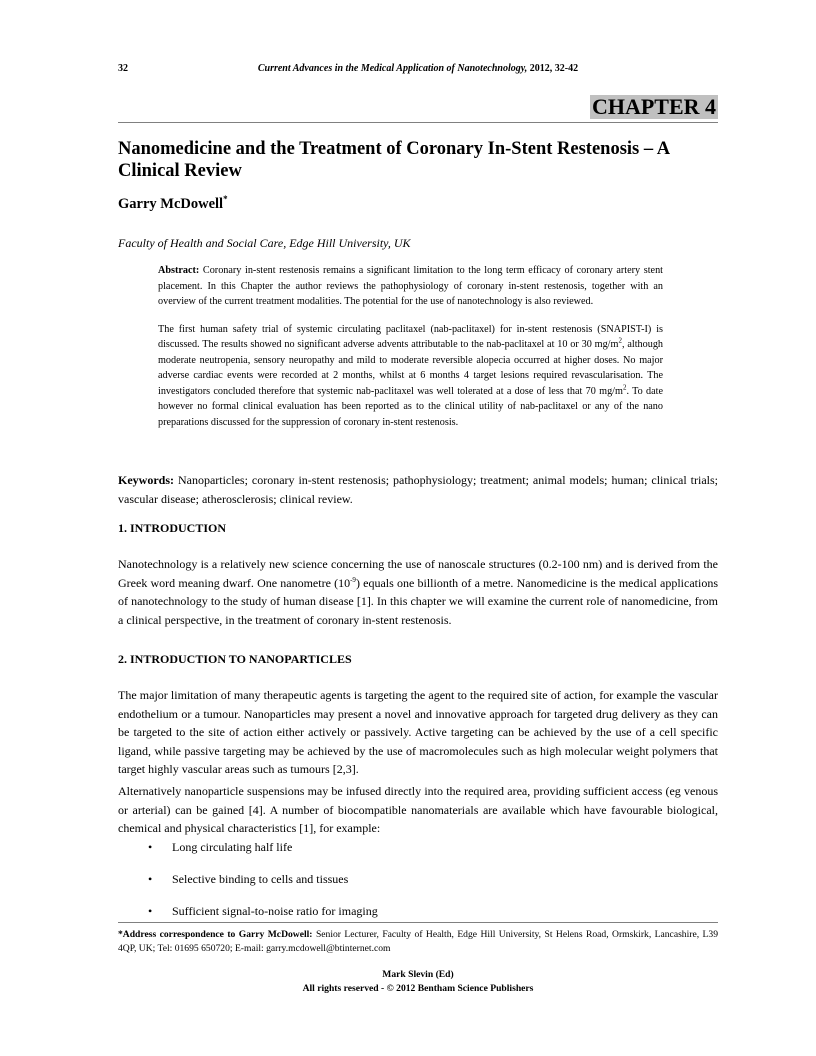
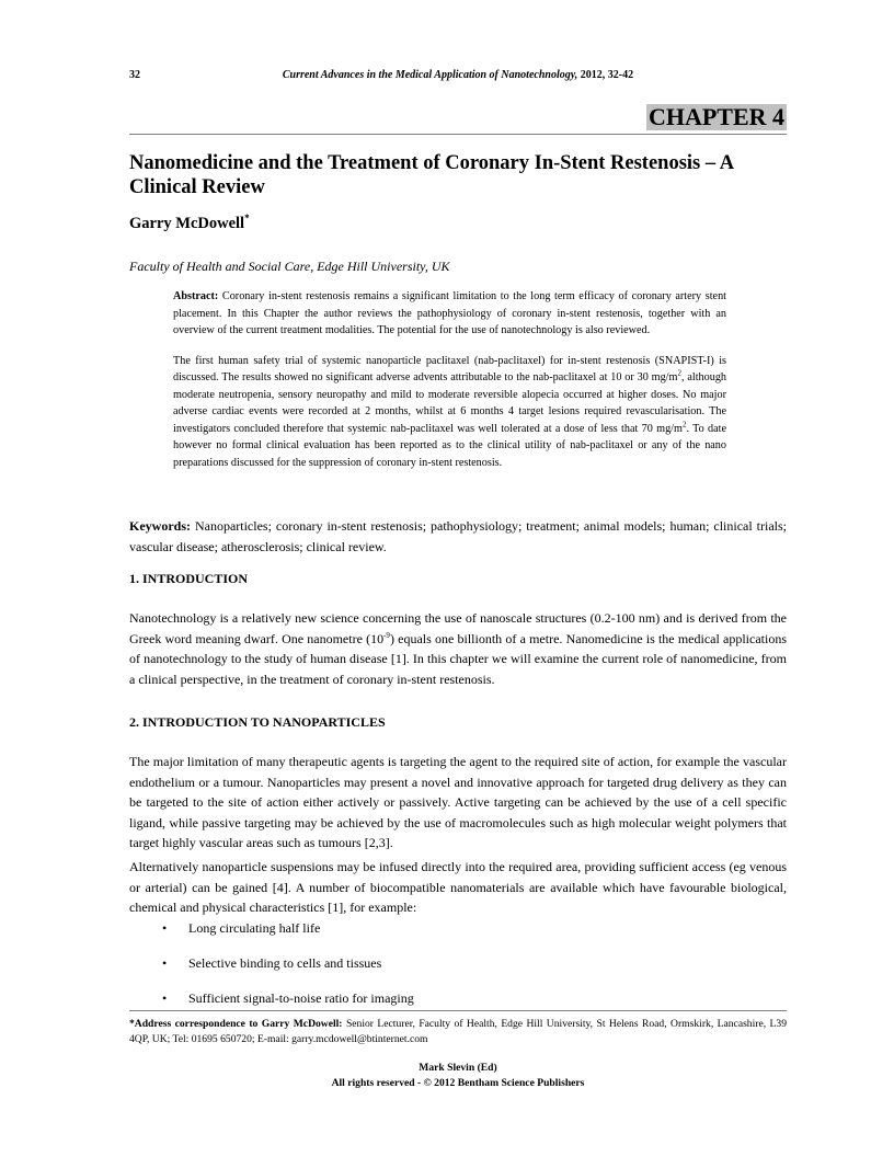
  32
  Current Advances in the Medical Application of Nanotechnology, 2012, 32-42
  CHAPTER 4
  Nanomedicine and the Treatment of Coronary In-Stent Restenosis – A Clinical Review
  Garry McDowell*
  Faculty of Health and Social Care, Edge Hill University, UK
  Abstract: Coronary in-stent restenosis remains a significant limitation to the long term efficacy of coronary artery stent placement. In this Chapter the author reviews the pathophysiology of coronary in-stent restenosis, together with an overview of the current treatment modalities. The potential for the use of nanotechnology is also reviewed.
- The first human safety trial of systemic circulating paclitaxel (nab-paclitaxel) for in-stent restenosis (SNAPIST-I) is discussed. The results showed no significant adverse advents attributable to the nab-paclitaxel at 10 or 30 mg/m2, although moderate neutropenia, sensory neuropathy and mild to moderate reversible alopecia occurred at higher doses. No major adverse cardiac events were recorded at 2 months, whilst at 6 months 4 target lesions required revascularisation. The investigators concluded therefore that systemic nab-paclitaxel was well tolerated at a dose of less that 70 mg/m2. To date however no formal clinical evaluation has been reported as to the clinical utility of nab-paclitaxel or any of the nano preparations discussed for the suppression of coronary in-stent restenosis.
+ The first human safety trial of systemic nanoparticle paclitaxel (nab-paclitaxel) for in-stent restenosis (SNAPIST-I) is discussed. The results showed no significant adverse advents attributable to the nab-paclitaxel at 10 or 30 mg/m2, although moderate neutropenia, sensory neuropathy and mild to moderate reversible alopecia occurred at higher doses. No major adverse cardiac events were recorded at 2 months, whilst at 6 months 4 target lesions required revascularisation. The investigators concluded therefore that systemic nab-paclitaxel was well tolerated at a dose of less that 70 mg/m2. To date however no formal clinical evaluation has been reported as to the clinical utility of nab-paclitaxel or any of the nano preparations discussed for the suppression of coronary in-stent restenosis.
  Keywords: Nanoparticles; coronary in-stent restenosis; pathophysiology; treatment; animal models; human; clinical trials; vascular disease; atherosclerosis; clinical review.
  1. INTRODUCTION
  Nanotechnology is a relatively new science concerning the use of nanoscale structures (0.2-100 nm) and is derived from the Greek word meaning dwarf. One nanometre (10-9) equals one billionth of a metre. Nanomedicine is the medical applications of nanotechnology to the study of human disease [1]. In this chapter we will examine the current role of nanomedicine, from a clinical perspective, in the treatment of coronary in-stent restenosis.
  2. INTRODUCTION TO NANOPARTICLES
  The major limitation of many therapeutic agents is targeting the agent to the required site of action, for example the vascular endothelium or a tumour. Nanoparticles may present a novel and innovative approach for targeted drug delivery as they can be targeted to the site of action either actively or passively. Active targeting can be achieved by the use of a cell specific ligand, while passive targeting may be achieved by the use of macromolecules such as high molecular weight polymers that target highly vascular areas such as tumours [2,3].
  Alternatively nanoparticle suspensions may be infused directly into the required area, providing sufficient access (eg venous or arterial) can be gained [4]. A number of biocompatible nanomaterials are available which have favourable biological, chemical and physical characteristics [1], for example:
  •
  Long circulating half life
  •
  Selective binding to cells and tissues
  •
  Sufficient signal-to-noise ratio for imaging
  *Address correspondence to Garry McDowell: Senior Lecturer, Faculty of Health, Edge Hill University, St Helens Road, Ormskirk, Lancashire, L39 4QP, UK; Tel: 01695 650720; E-mail: garry.mcdowell@btinternet.com
  Mark Slevin (Ed)
  All rights reserved - © 2012 Bentham Science Publishers
